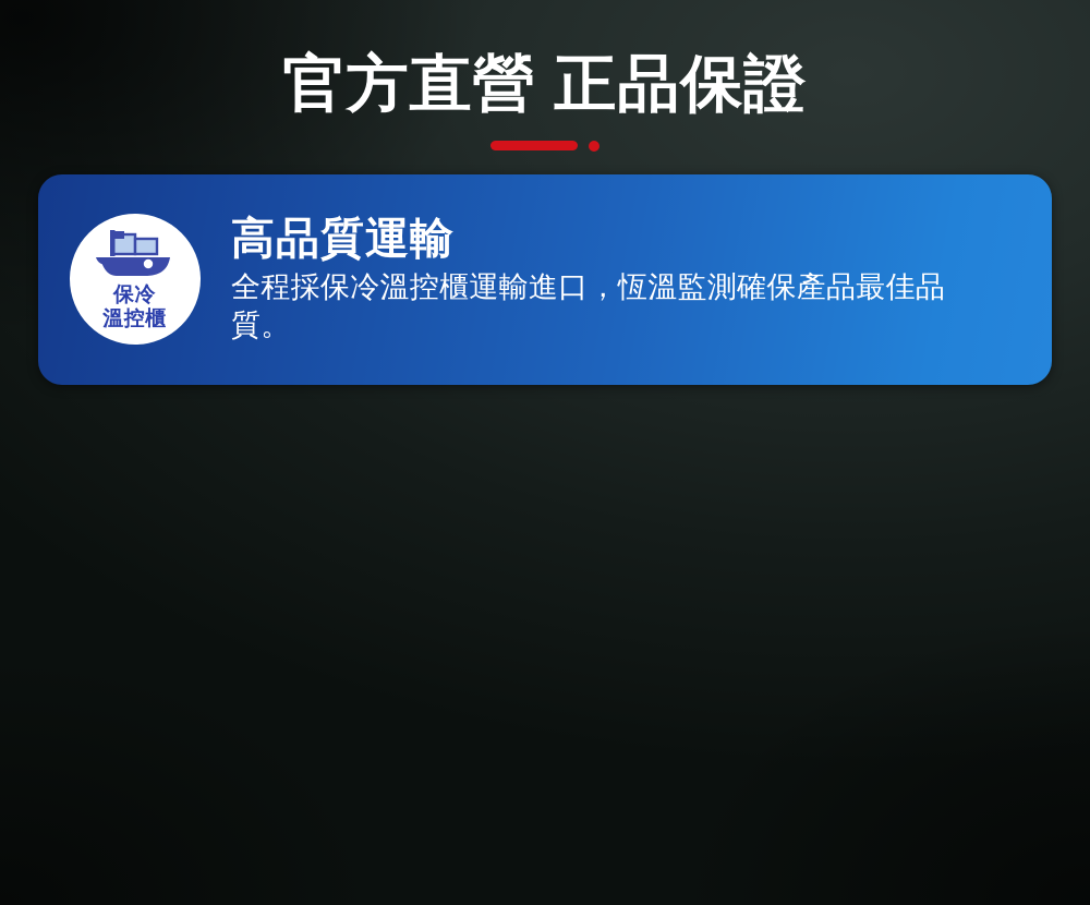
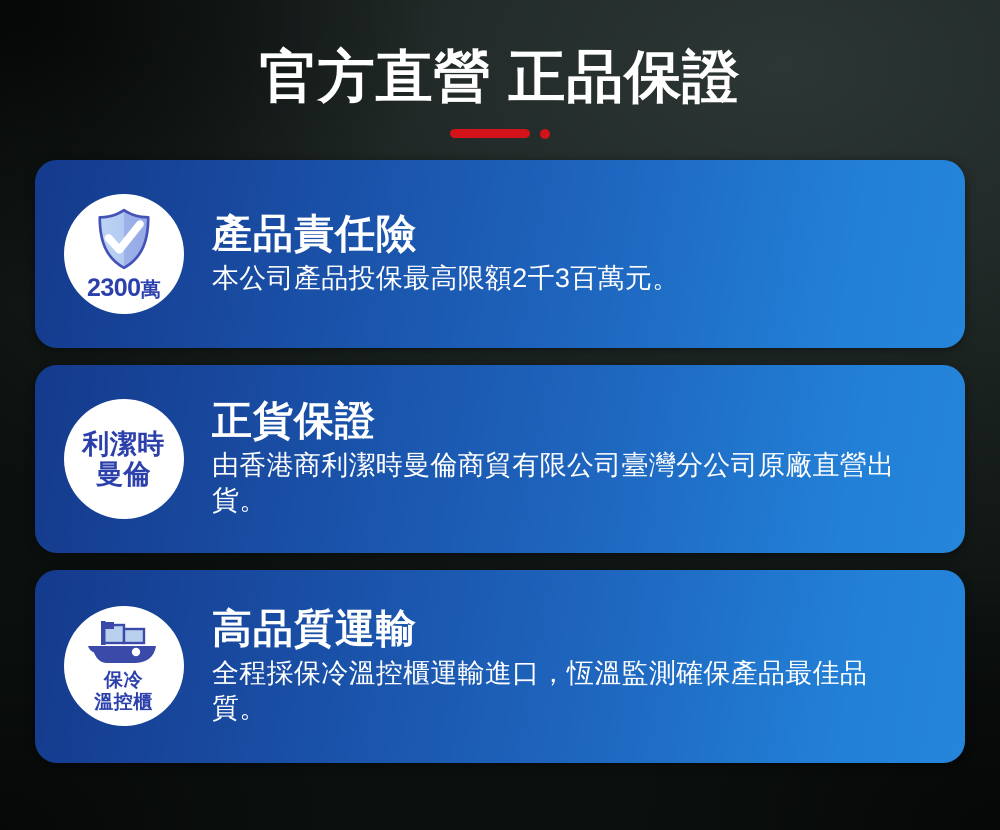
  官方直營 正品保證
+ 2300萬
+ 產品責任險
+ 本公司產品投保最高限額2千3百萬元。
+ 利潔時
+ 曼倫
+ 正貨保證
+ 由香港商利潔時曼倫商貿有限公司臺灣分公司原廠直營出貨。
  保冷
  溫控櫃
  高品質運輸
  全程採保冷溫控櫃運輸進口，恆溫監測確保產品最佳品質。
